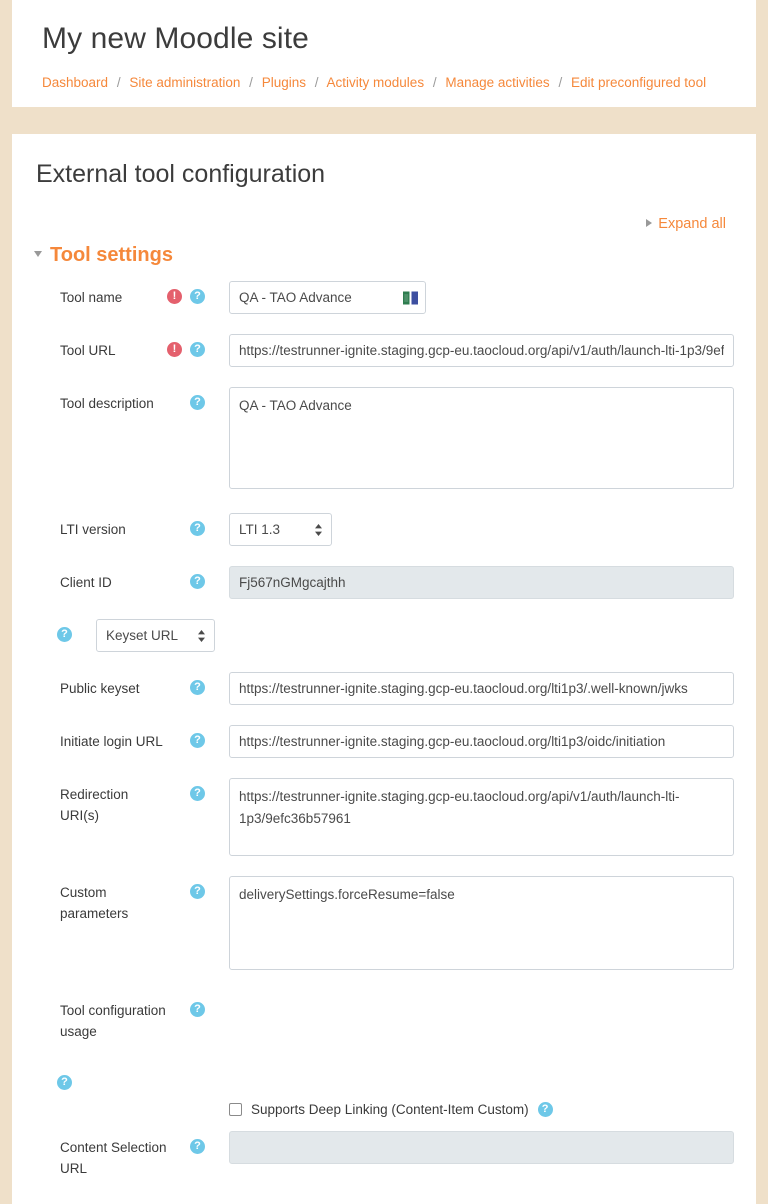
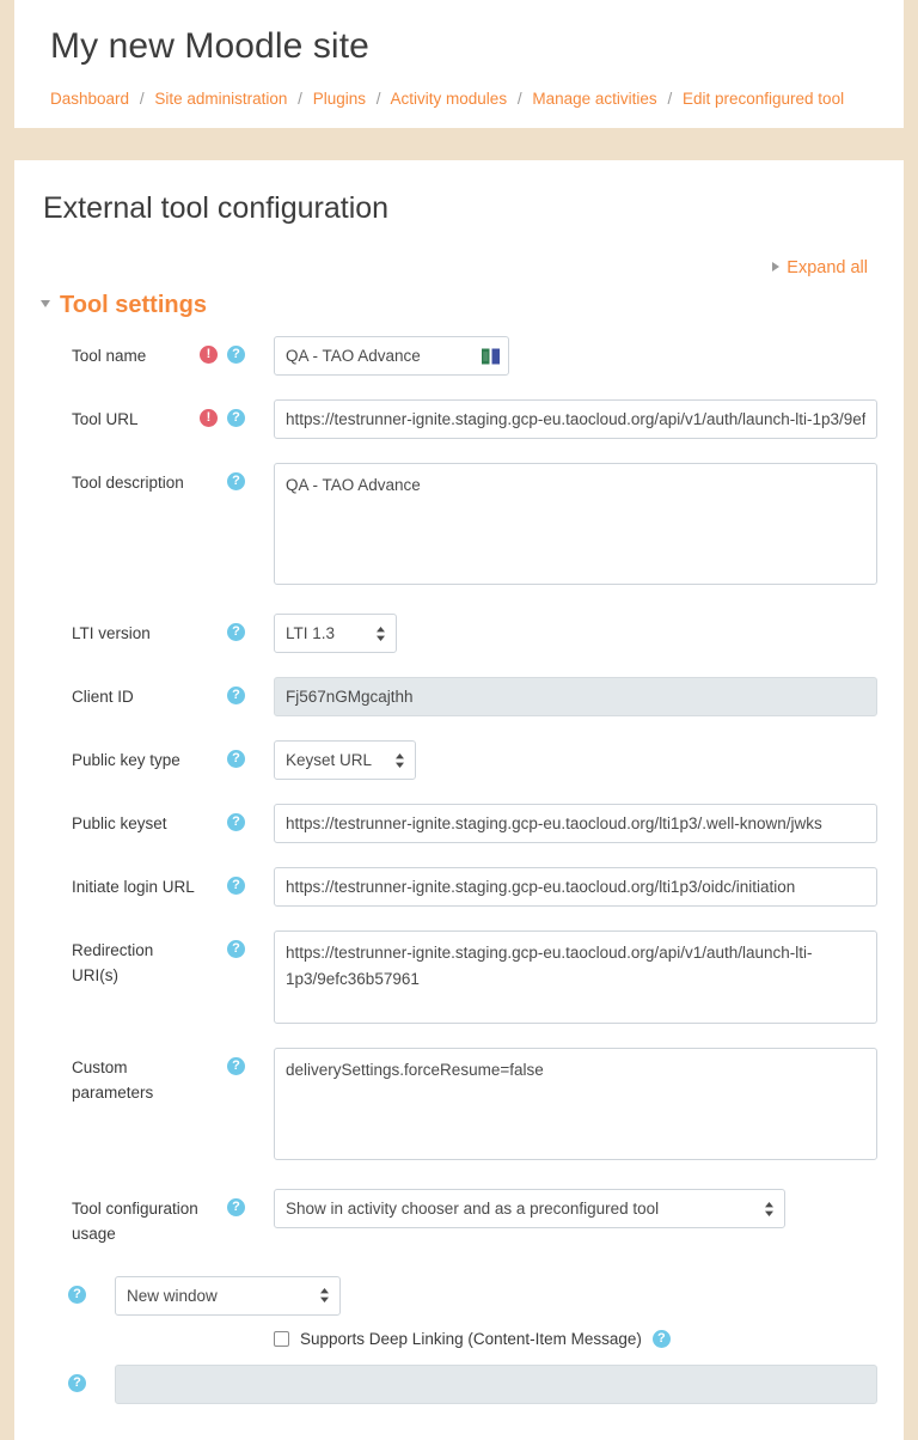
  My new Moodle site
  Dashboard / Site administration / Plugins / Activity modules / Manage activities / Edit preconfigured tool
  External tool configuration
  Expand all
  Tool settings
  Tool name
  !
  ?
  QA - TAO Advance
  Tool URL
  !
  ?
  https://testrunner-ignite.staging.gcp-eu.taocloud.org/api/v1/auth/launch-lti-1p3/9ef
  Tool description
  ?
  QA - TAO Advance
  LTI version
  ?
  LTI 1.3
  Client ID
  ?
  Fj567nGMgcajthh
+ Public key type
  ?
  Keyset URL
  Public keyset
  ?
  https://testrunner-ignite.staging.gcp-eu.taocloud.org/lti1p3/.well-known/jwks
  Initiate login URL
  ?
  https://testrunner-ignite.staging.gcp-eu.taocloud.org/lti1p3/oidc/initiation
  Redirection URI(s)
  ?
  Custom parameters
  ?
  deliverySettings.forceResume=false
  Tool configuration usage
  ?
+ Show in activity chooser and as a preconfigured tool
  ?
+ New window
- Supports Deep Linking (Content-Item Custom)
+ Supports Deep Linking (Content-Item Message)
  ?
- Content Selection URL
  ?
